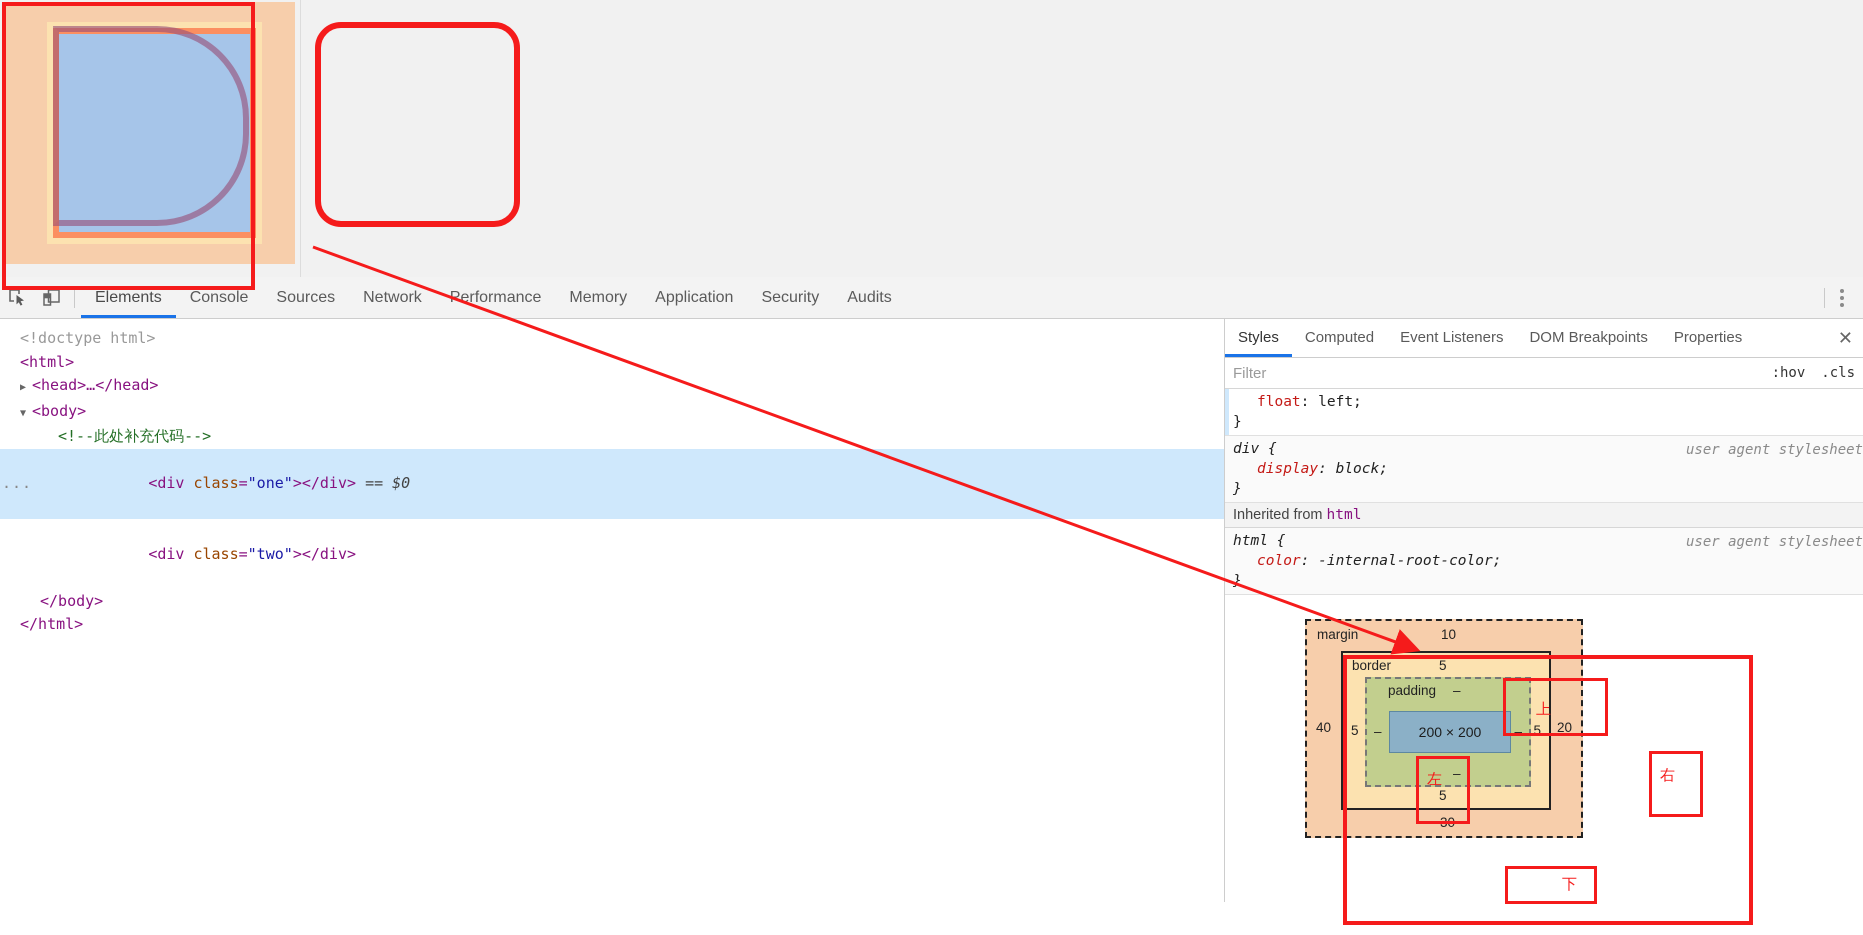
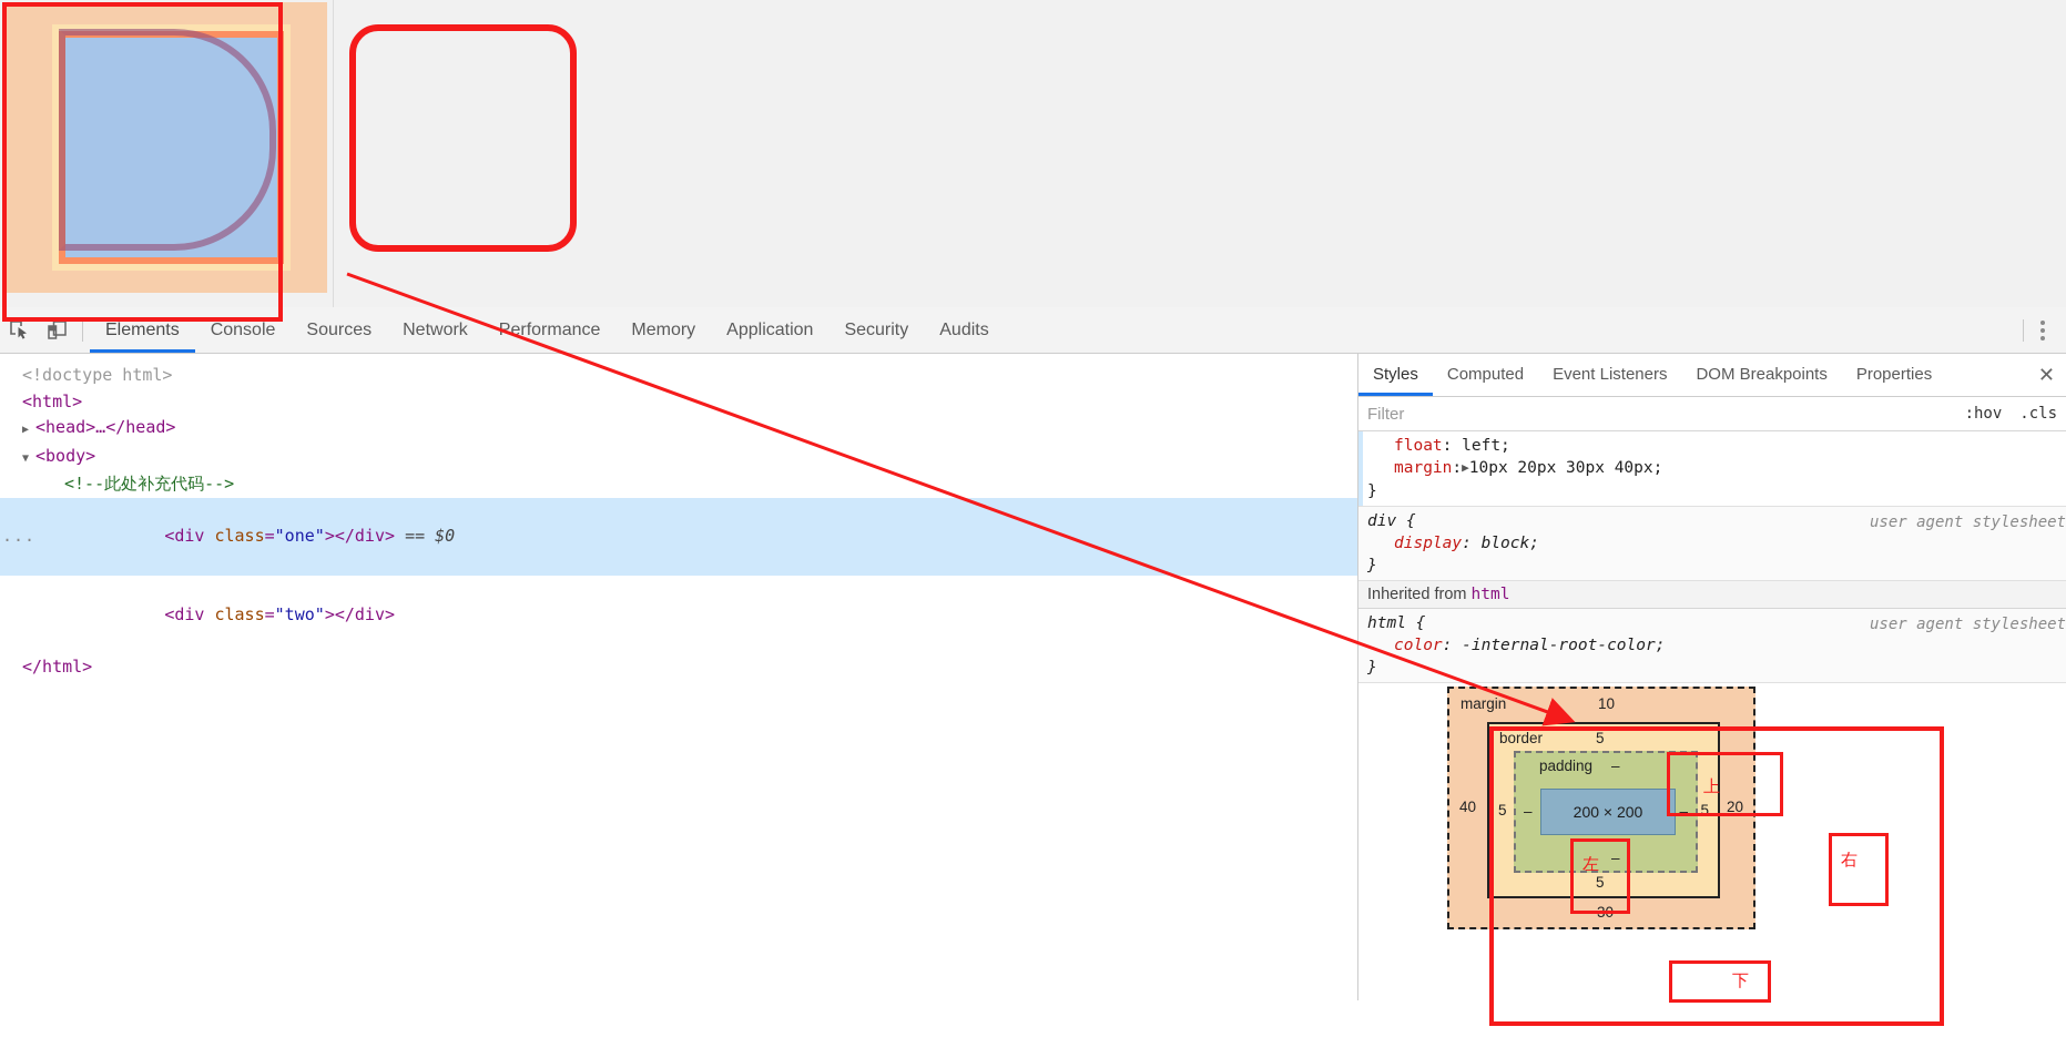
  Elements
  Console
  Sources
  Network
  erformance
  Memory
  Application
  Security
  Audits
  <!doctype html>
  <html>
  ▶ <head>…</head>
  ▼ <body>
  <!--此处补充代码-->
  ...
  <div class="one"></div> == $0
  <div class="two"></div>
- </body>
  </html>
  Styles
  Computed
  Event Listeners
  DOM Breakpoints
  Properties
  ✕
  Filter
  :hov
  .cls
  float: left;
+ margin:▶10px 20px 30px 40px;
  }
  user agent stylesheet
  div {
  display: block;
  }
  Inherited from html
  user agent stylesheet
  html {
  color: -internal-root-color;
  }
  margin
  10
  40
  20
  30
  border
  5
  5
  5
  5
  padding
  –
  –
  –
  –
  200 × 200
  上
  左
  右
  下
